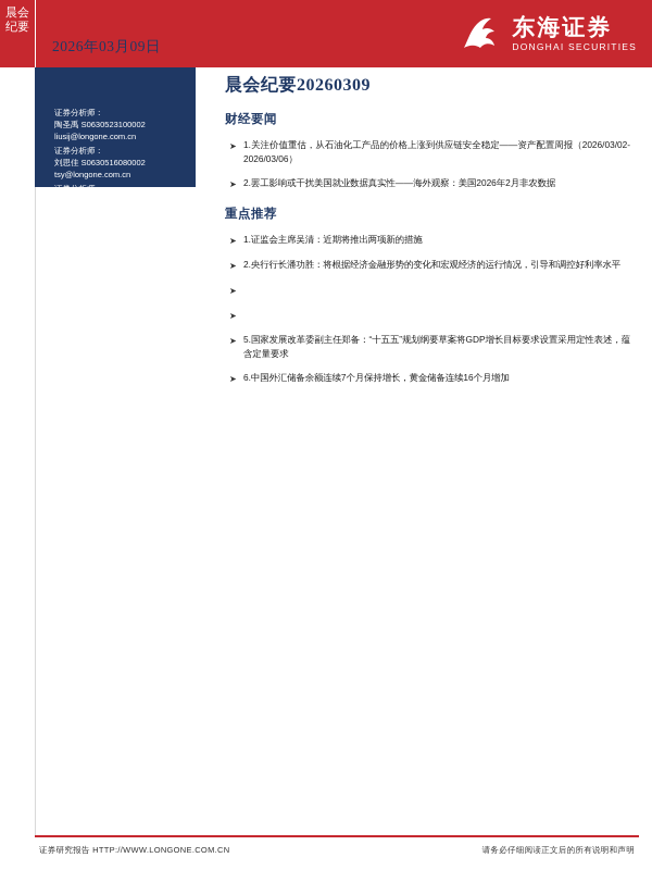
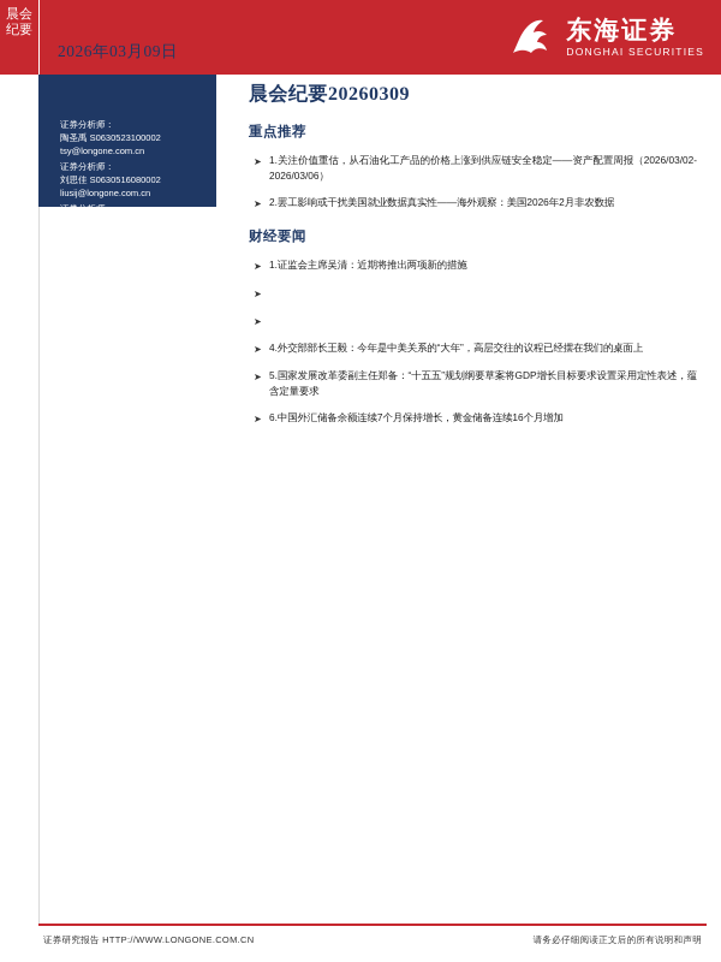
  东海证券
  DONGHAI SECURITIES
  晨会纪要
  2026年03月09日
  证券分析师：
  陶圣禹 S0630523100002
- liusij@longone.com.cn
+ tsy@longone.com.cn
  证券分析师：
  刘思佳 S0630516080002
- tsy@longone.com.cn
+ liusij@longone.com.cn
  证券分析师：
  晨会纪要20260309
- 财经要闻
+ 重点推荐
  ➤
  1.关注价值重估，从石油化工产品的价格上涨到供应链安全稳定——资产配置周报（2026/03/02-2026/03/06）
  ➤
  2.罢工影响或干扰美国就业数据真实性——海外观察：美国2026年2月非农数据
- 重点推荐
+ 财经要闻
  ➤
  1.证监会主席吴清：近期将推出两项新的措施
  ➤
- 2.央行行长潘功胜：将根据经济金融形势的变化和宏观经济的运行情况，引导和调控好利率水平
  ➤
  ➤
+ 4.外交部部长王毅：今年是中美关系的“大年”，高层交往的议程已经摆在我们的桌面上
  ➤
  5.国家发展改革委副主任郑备：“十五五”规划纲要草案将GDP增长目标要求设置采用定性表述，蕴含定量要求
  ➤
  6.中国外汇储备余额连续7个月保持增长，黄金储备连续16个月增加
  证券研究报告 HTTP://WWW.LONGONE.COM.CN
  请务必仔细阅读正文后的所有说明和声明
